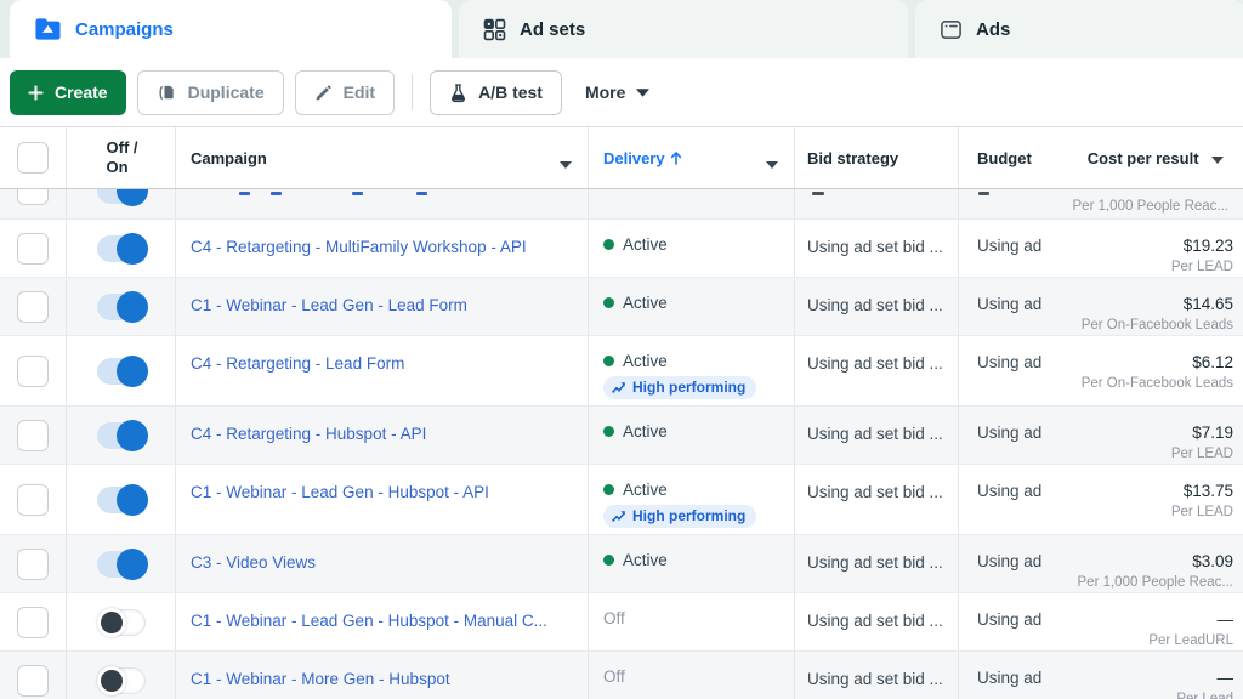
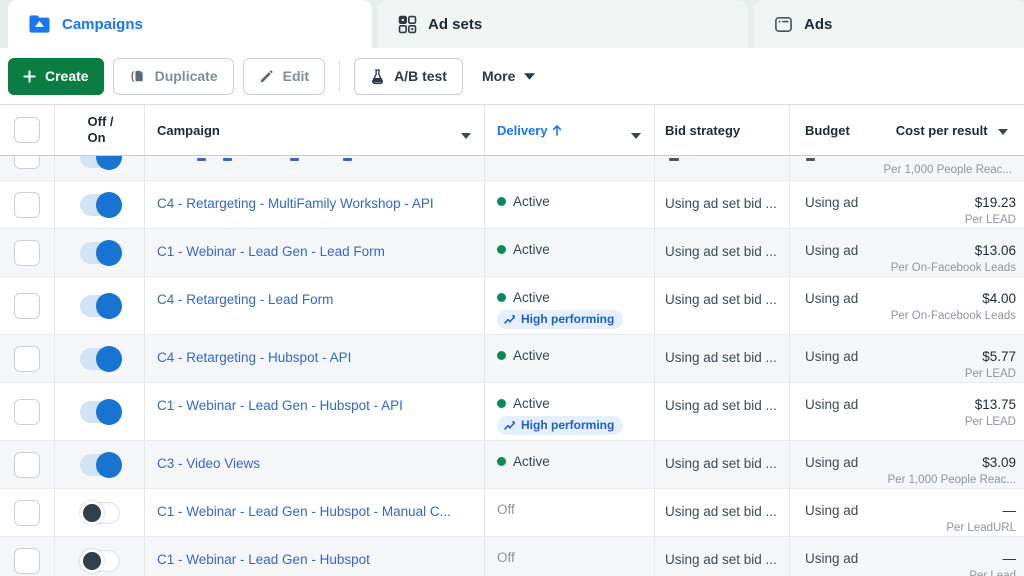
  Campaigns
  Ad sets
  Ads
  Create
  Duplicate
  Edit
  A/B test
  More
  Off /
  On
  Campaign
  Delivery
  Bid strategy
  Budget
  Cost per result
  Per 1,000 People Reac...
  C4 - Retargeting - MultiFamily Workshop - API
  Active
  Using ad set bid ...
  Using ad
  $19.23
  Per LEAD
  C1 - Webinar - Lead Gen - Lead Form
  Active
  Using ad set bid ...
  Using ad
- $14.65
+ $13.06
  Per On-Facebook Leads
  C4 - Retargeting - Lead Form
  Active
  High performing
  Using ad set bid ...
  Using ad
- $6.12
+ $4.00
  Per On-Facebook Leads
  C4 - Retargeting - Hubspot - API
  Active
  Using ad set bid ...
  Using ad
- $7.19
+ $5.77
  Per LEAD
  C1 - Webinar - Lead Gen - Hubspot - API
  Active
  High performing
  Using ad set bid ...
  Using ad
  $13.75
  Per LEAD
  C3 - Video Views
  Active
  Using ad set bid ...
  Using ad
  $3.09
  Per 1,000 People Reac...
  C1 - Webinar - Lead Gen - Hubspot - Manual C...
  Off
  Using ad set bid ...
  Using ad
  —
  Per LeadURL
- C1 - Webinar - More Gen - Hubspot
+ C1 - Webinar - Lead Gen - Hubspot
  Off
  Using ad set bid ...
  Using ad
  —
